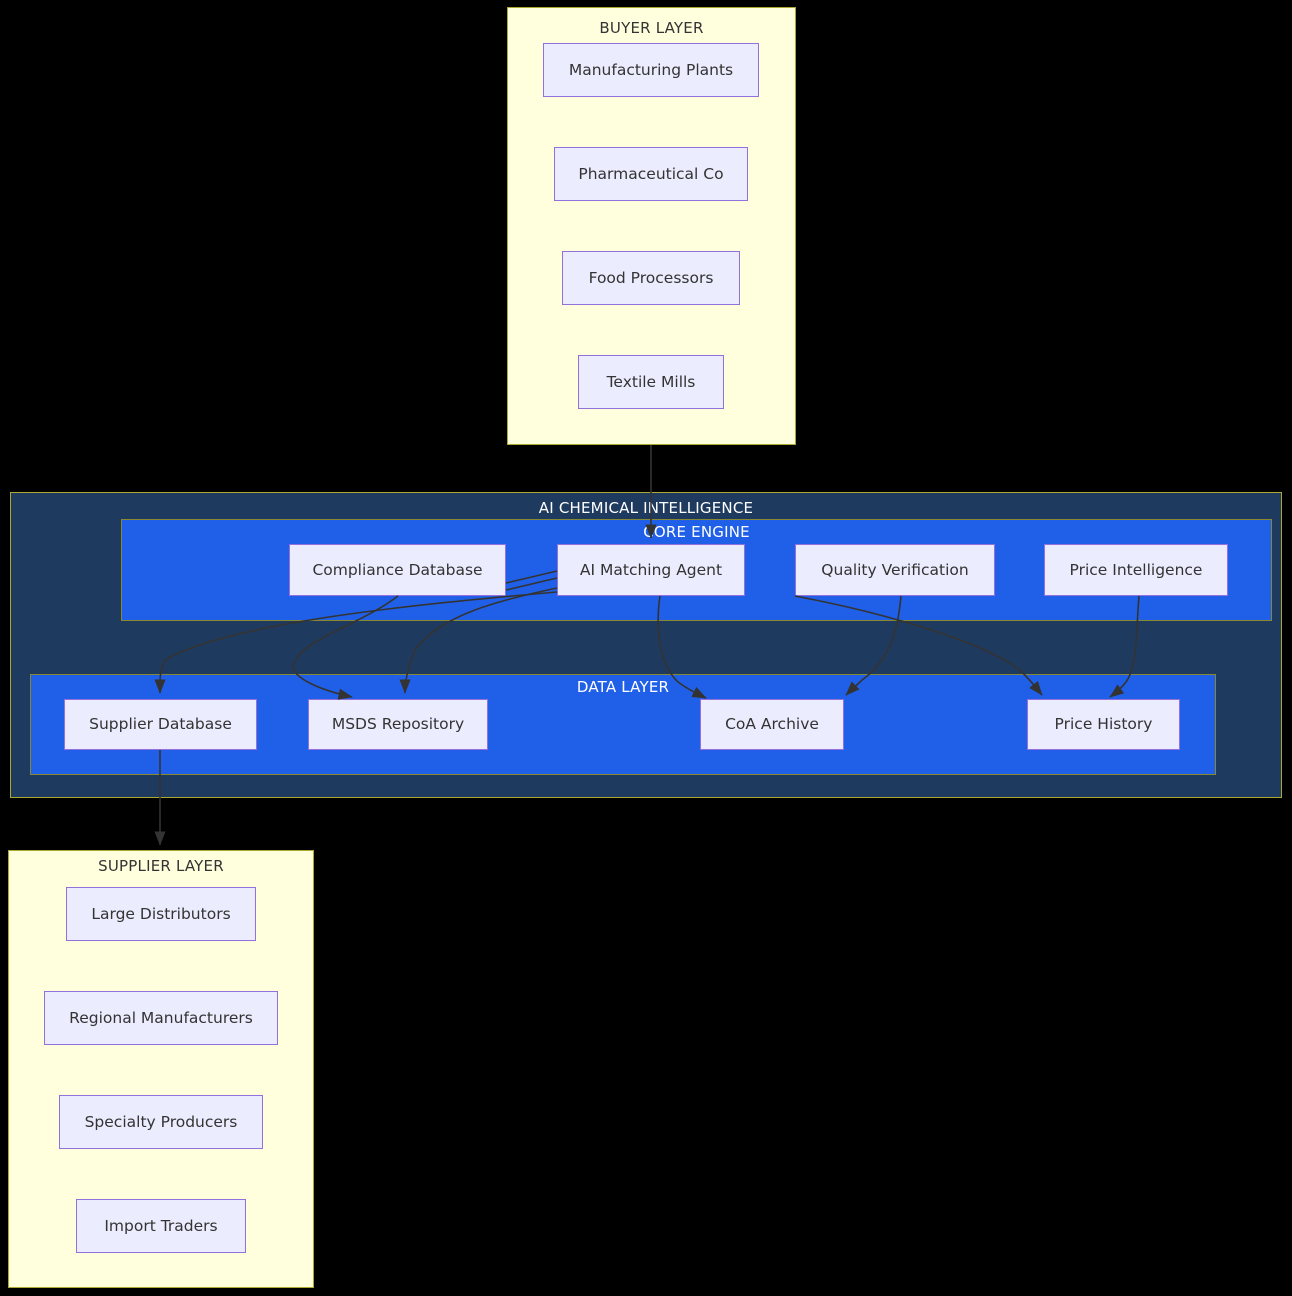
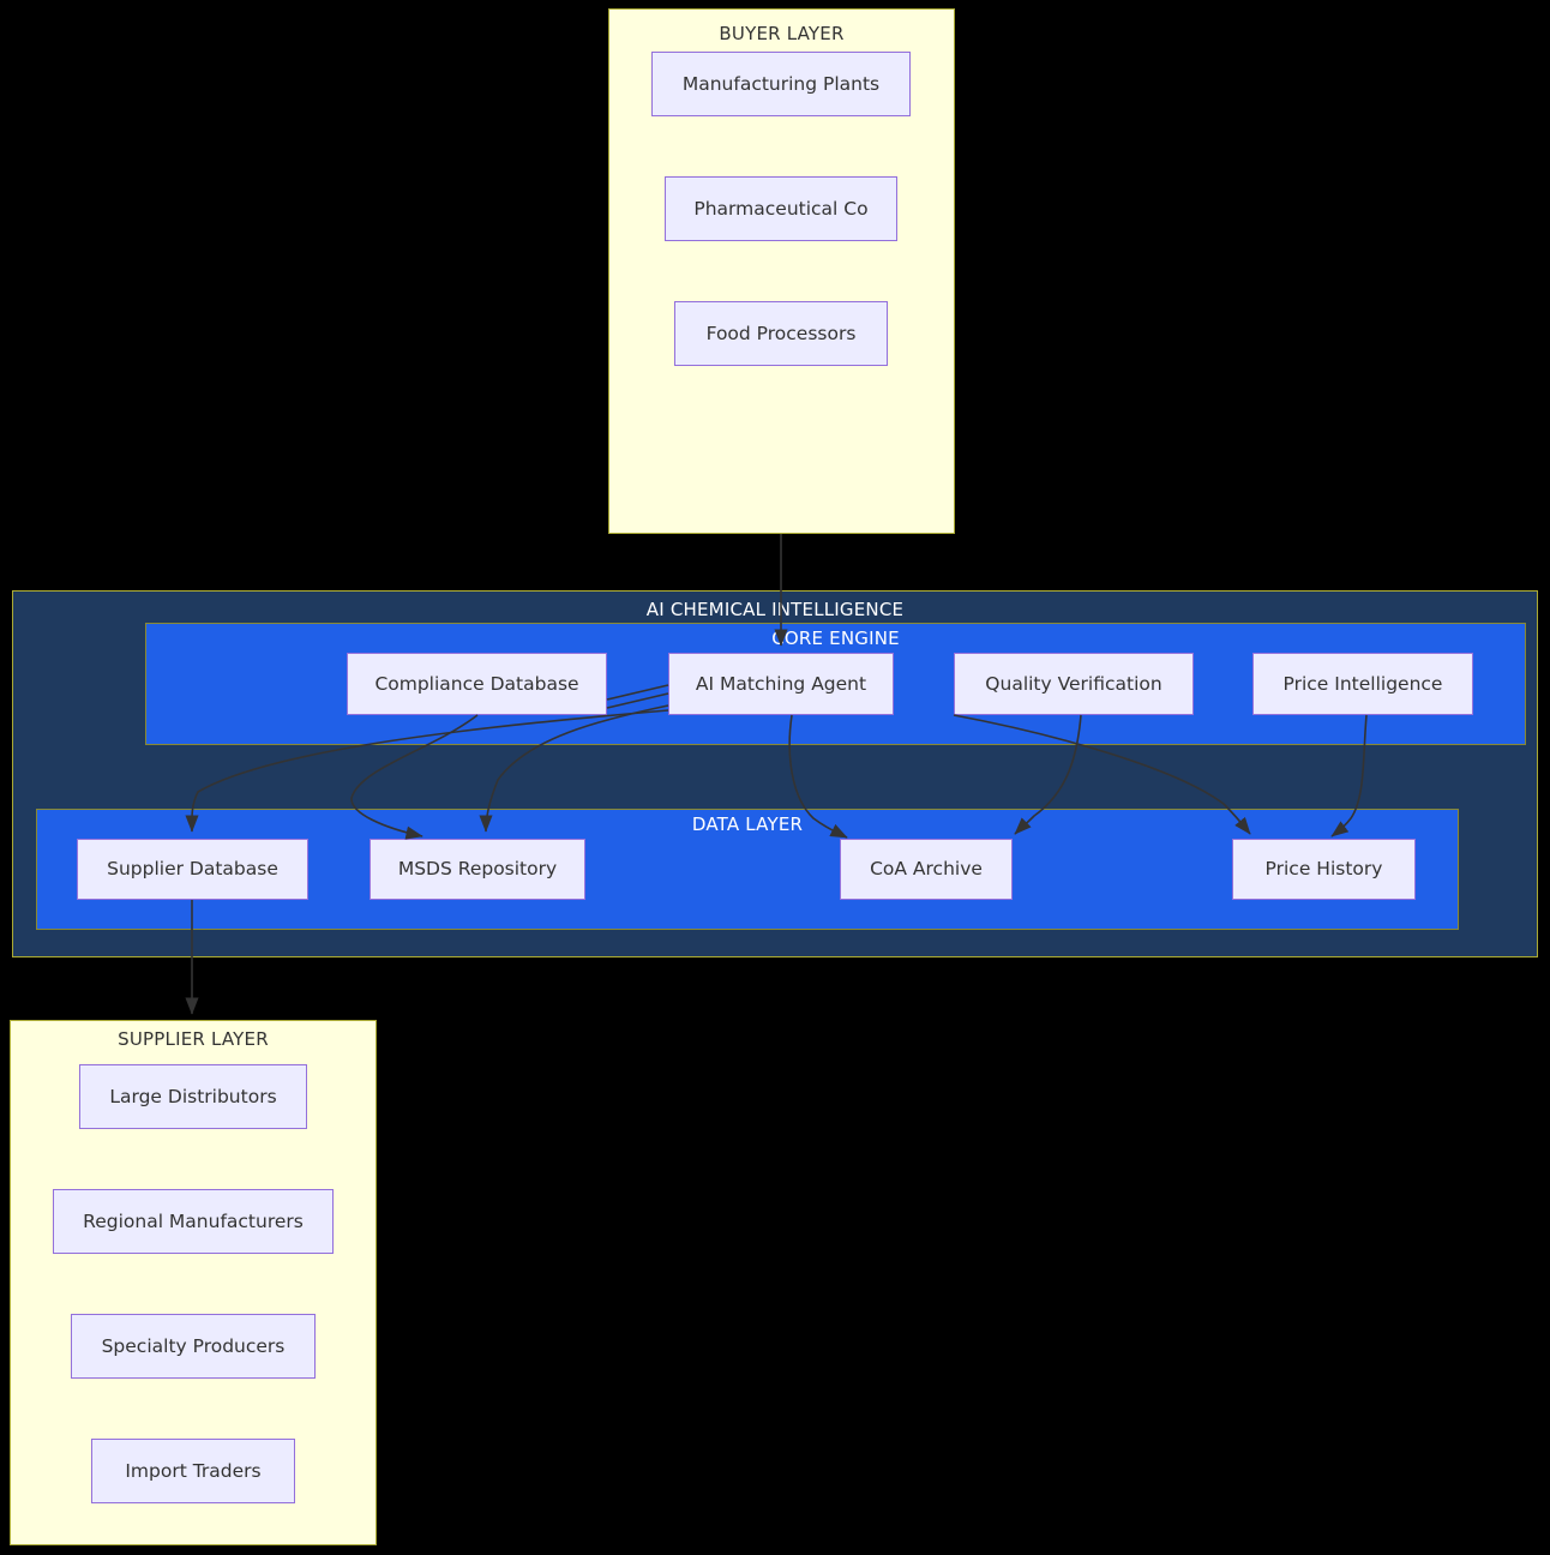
  BUYER LAYER
  Manufacturing Plants
  Pharmaceutical Co
  Food Processors
- Textile Mills
  AI CHEMICAL INTELLIGENCE
  CORE ENGINE
  Compliance Database
  AI Matching Agent
  Quality Verification
  Price Intelligence
  DATA LAYER
  Supplier Database
  MSDS Repository
  CoA Archive
  Price History
  SUPPLIER LAYER
  Large Distributors
  Regional Manufacturers
  Specialty Producers
  Import Traders
